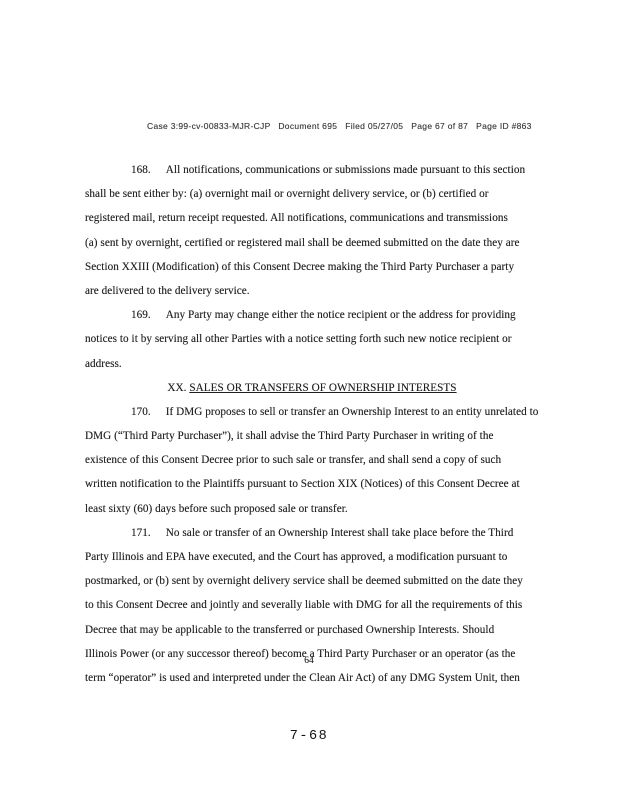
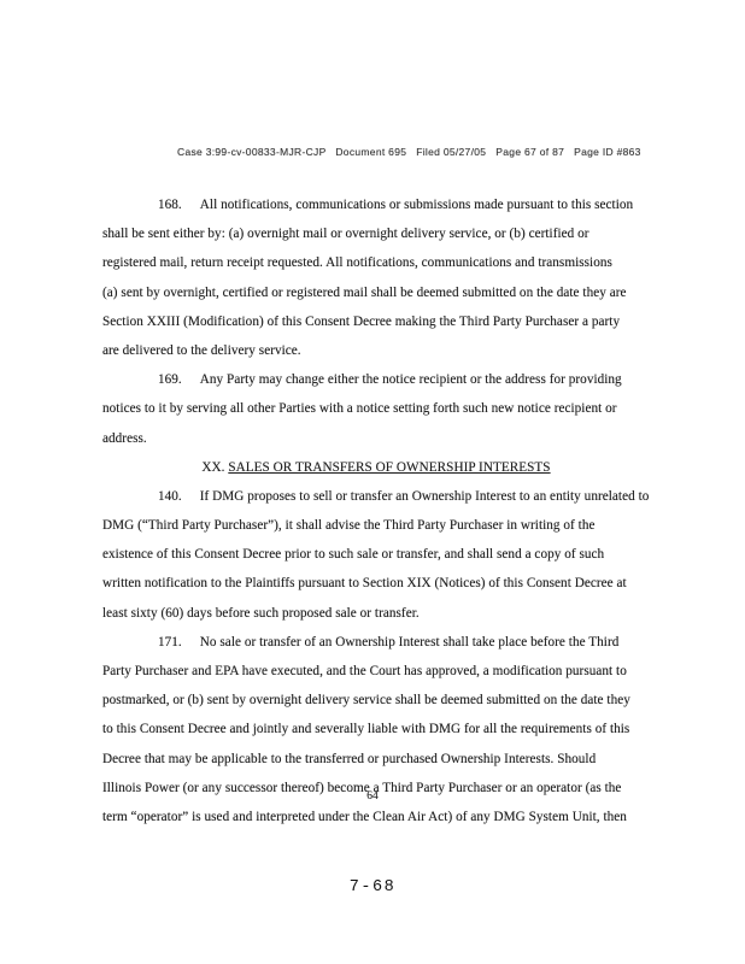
  Case 3:99-cv-00833-MJR-CJP Document 695 Filed 05/27/05 Page 67 of 87 Page ID #863
  168. All notifications, communications or submissions made pursuant to this section
  shall be sent either by: (a) overnight mail or overnight delivery service, or (b) certified or
  registered mail, return receipt requested. All notifications, communications and transmissions
  (a) sent by overnight, certified or registered mail shall be deemed submitted on the date they are
  Section XXIII (Modification) of this Consent Decree making the Third Party Purchaser a party
  are delivered to the delivery service.
  169. Any Party may change either the notice recipient or the address for providing
  notices to it by serving all other Parties with a notice setting forth such new notice recipient or
  address.
  XX. SALES OR TRANSFERS OF OWNERSHIP INTERESTS
- 170. If DMG proposes to sell or transfer an Ownership Interest to an entity unrelated to
+ 140. If DMG proposes to sell or transfer an Ownership Interest to an entity unrelated to
  DMG (“Third Party Purchaser”), it shall advise the Third Party Purchaser in writing of the
  existence of this Consent Decree prior to such sale or transfer, and shall send a copy of such
  written notification to the Plaintiffs pursuant to Section XIX (Notices) of this Consent Decree at
  least sixty (60) days before such proposed sale or transfer.
  171. No sale or transfer of an Ownership Interest shall take place before the Third
- Party Illinois and EPA have executed, and the Court has approved, a modification pursuant to
+ Party Purchaser and EPA have executed, and the Court has approved, a modification pursuant to
  postmarked, or (b) sent by overnight delivery service shall be deemed submitted on the date they
  to this Consent Decree and jointly and severally liable with DMG for all the requirements of this
  Decree that may be applicable to the transferred or purchased Ownership Interests. Should
  Illinois Power (or any successor thereof) become a Third Party Purchaser or an operator (as the
  term “operator” is used and interpreted under the Clean Air Act) of any DMG System Unit, then
  64
  7-68
